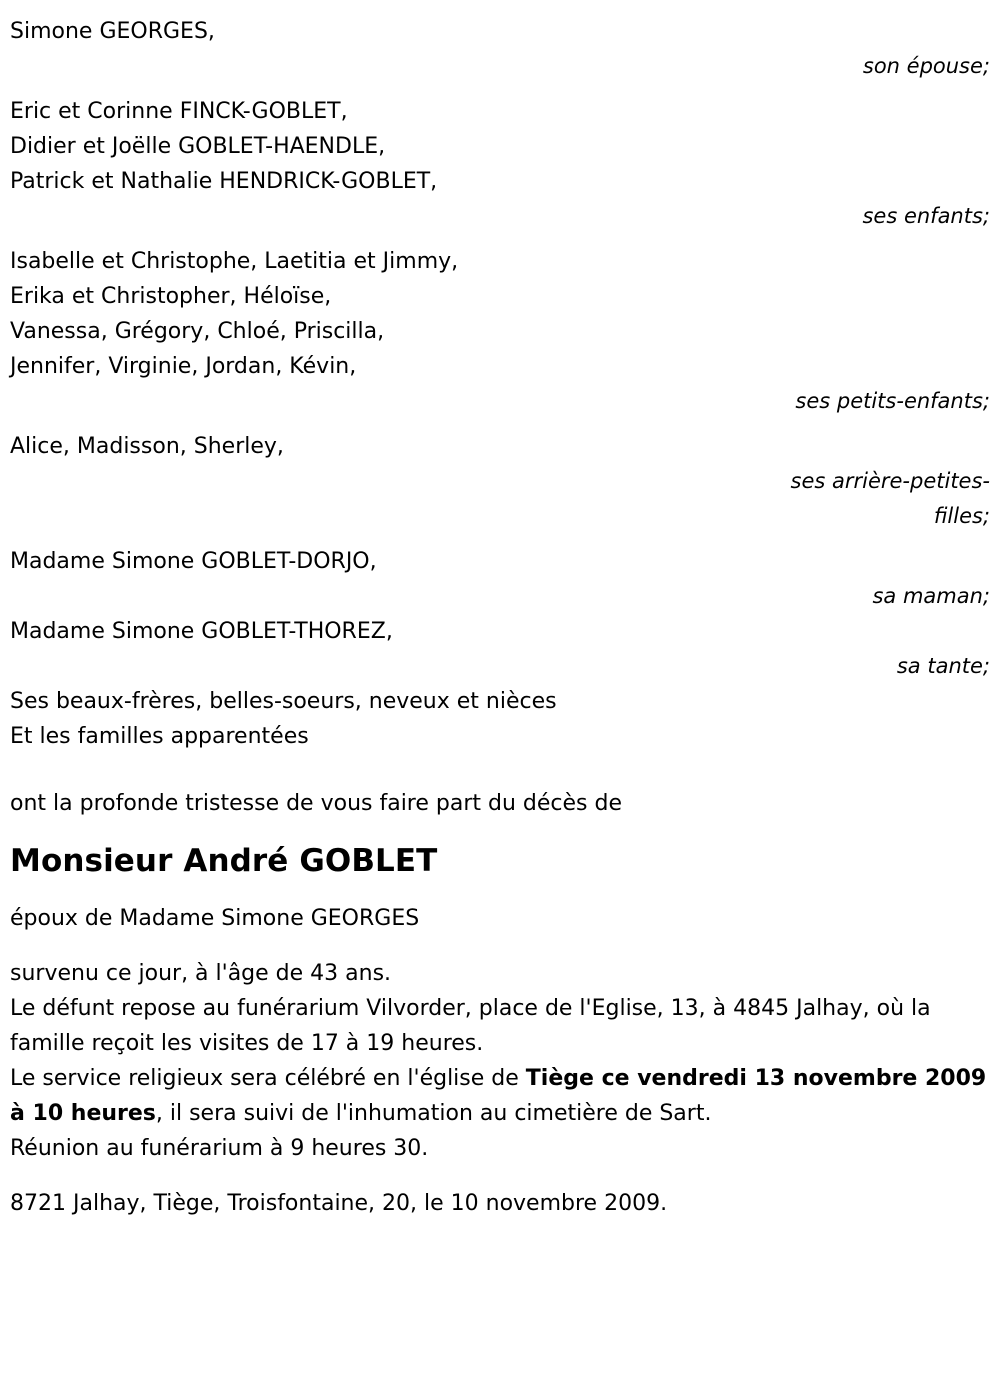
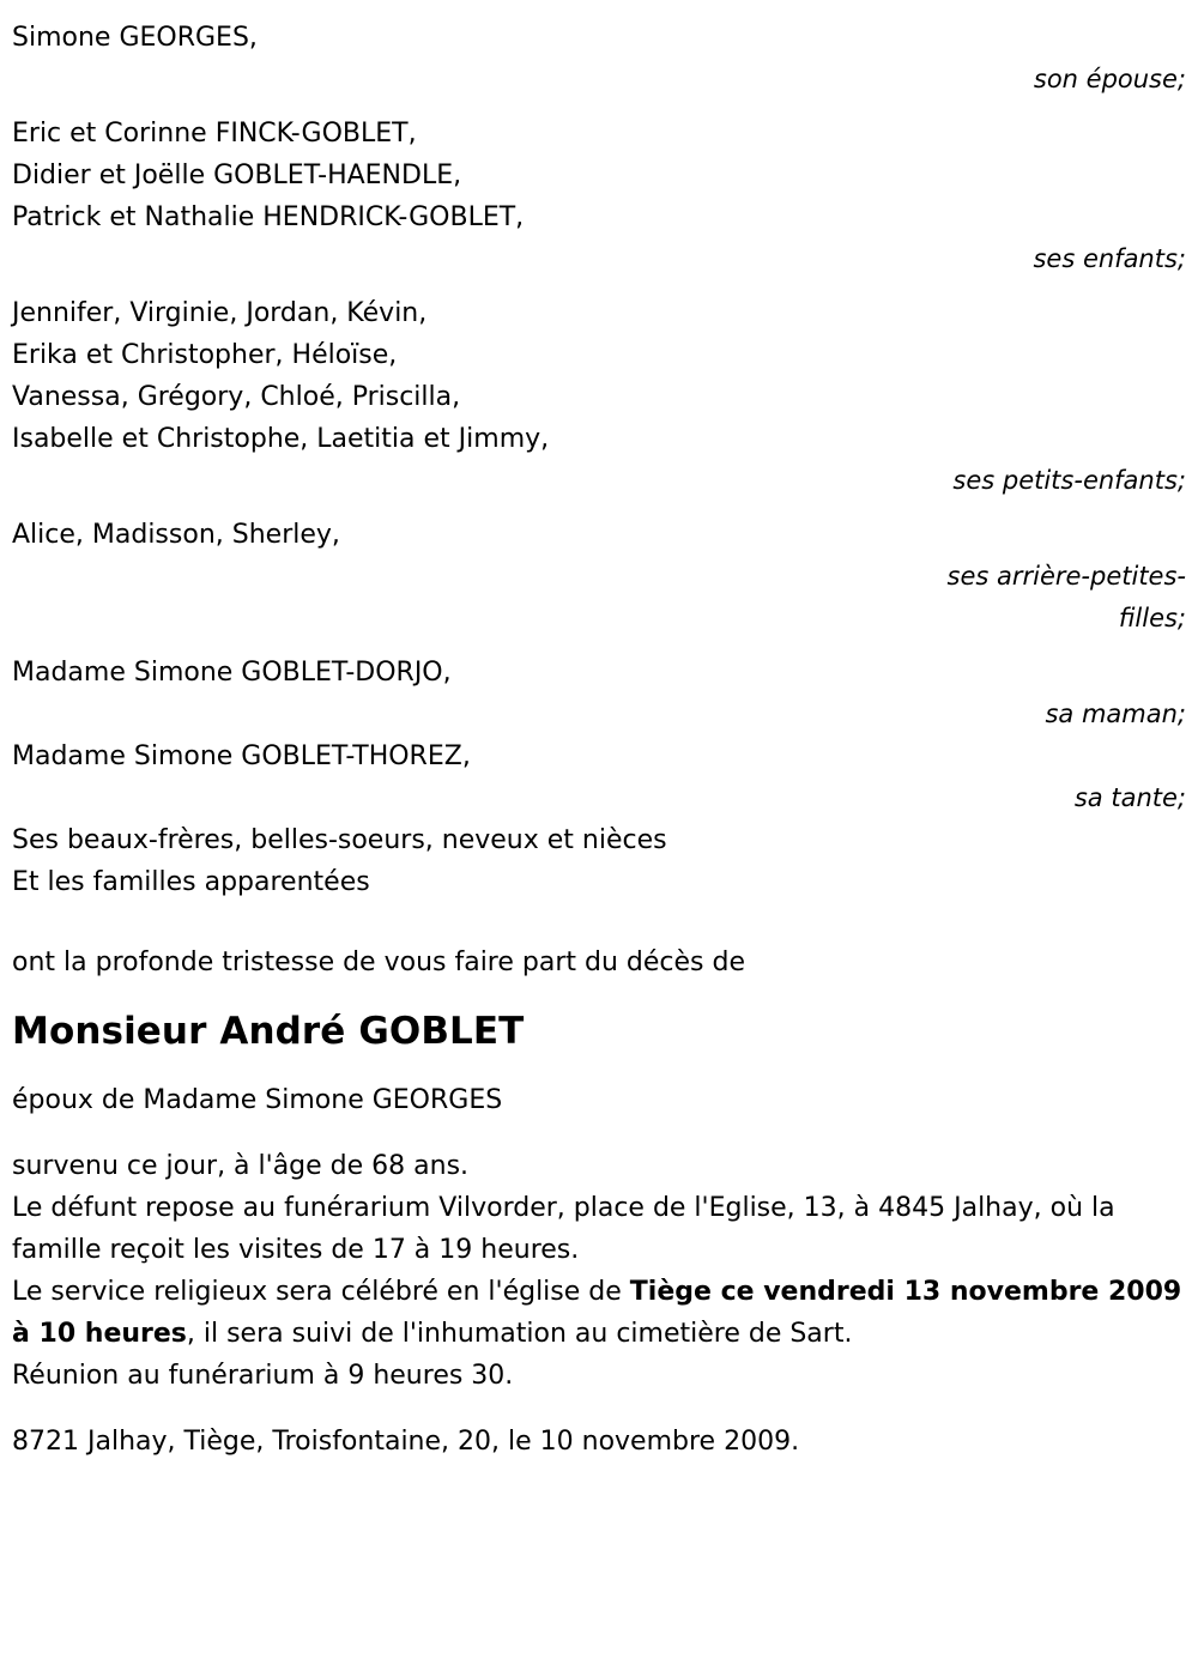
  Simone GEORGES,
  son épouse;
  Eric et Corinne FINCK-GOBLET,
  Didier et Joëlle GOBLET-HAENDLE,
  Patrick et Nathalie HENDRICK-GOBLET,
  ses enfants;
- Isabelle et Christophe, Laetitia et Jimmy,
+ Jennifer, Virginie, Jordan, Kévin,
  Erika et Christopher, Héloïse,
  Vanessa, Grégory, Chloé, Priscilla,
- Jennifer, Virginie, Jordan, Kévin,
+ Isabelle et Christophe, Laetitia et Jimmy,
  ses petits-enfants;
  Alice, Madisson, Sherley,
  ses arrière-petites-
  filles;
  Madame Simone GOBLET-DORJO,
  sa maman;
  Madame Simone GOBLET-THOREZ,
  sa tante;
  Ses beaux-frères, belles-soeurs, neveux et nièces
  Et les familles apparentées
  ont la profonde tristesse de vous faire part du décès de
  Monsieur André GOBLET
  époux de Madame Simone GEORGES
- survenu ce jour, à l'âge de 43 ans.
+ survenu ce jour, à l'âge de 68 ans.
  Le défunt repose au funérarium Vilvorder, place de l'Eglise, 13, à 4845 Jalhay, où la famille reçoit les visites de 17 à 19 heures.
  Le service religieux sera célébré en l'église de Tiège ce vendredi 13 novembre 2009 à 10 heures, il sera suivi de l'inhumation au cimetière de Sart.
  Réunion au funérarium à 9 heures 30.
  8721 Jalhay, Tiège, Troisfontaine, 20, le 10 novembre 2009.
